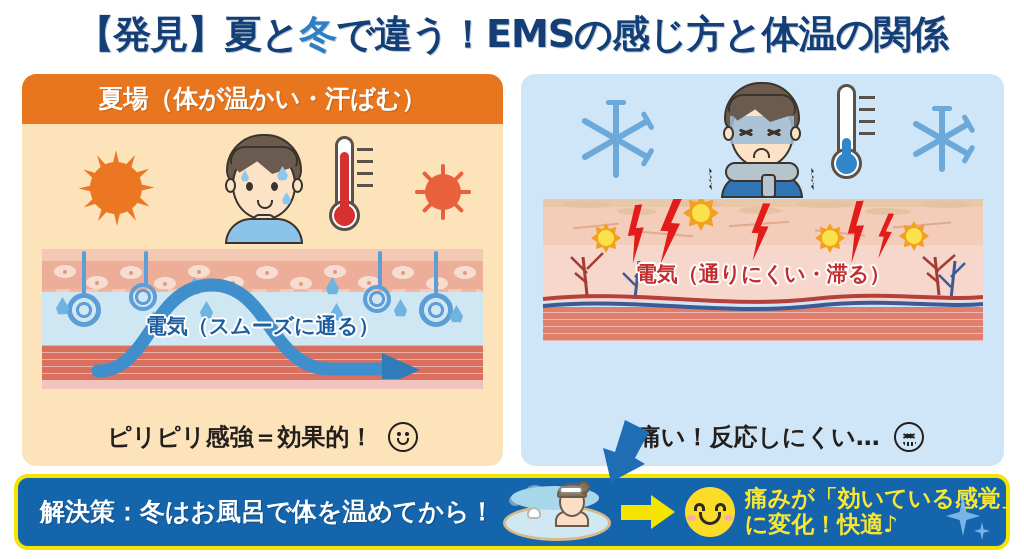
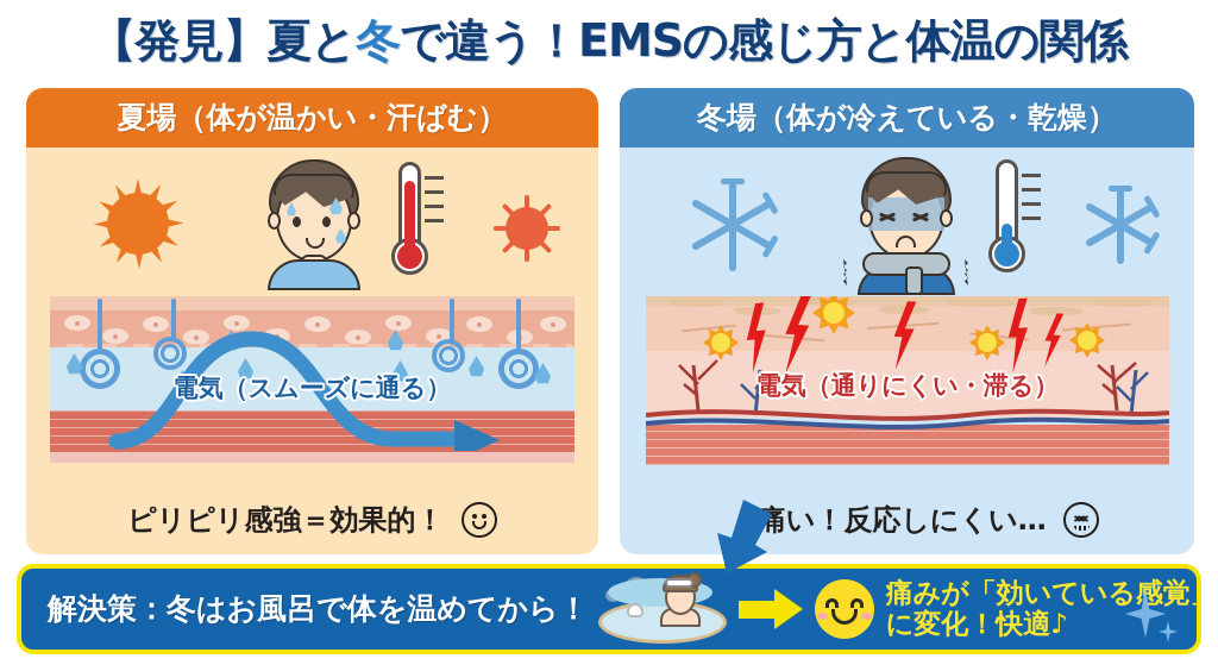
  【発見】夏と冬で違う！EMSの感じ方と体温の関係
  夏場（体が温かい・汗ばむ）
  電気（スムーズに通る）
  ピリピリ感強＝効果的！
+ 冬場（体が冷えている・乾燥）
  電気（通りにくい・滞る）
  痛い！反応しにくい…
  解決策：冬はお風呂で体を温めてから！
  痛みが「効いている感覚
  に変化！快適♪
